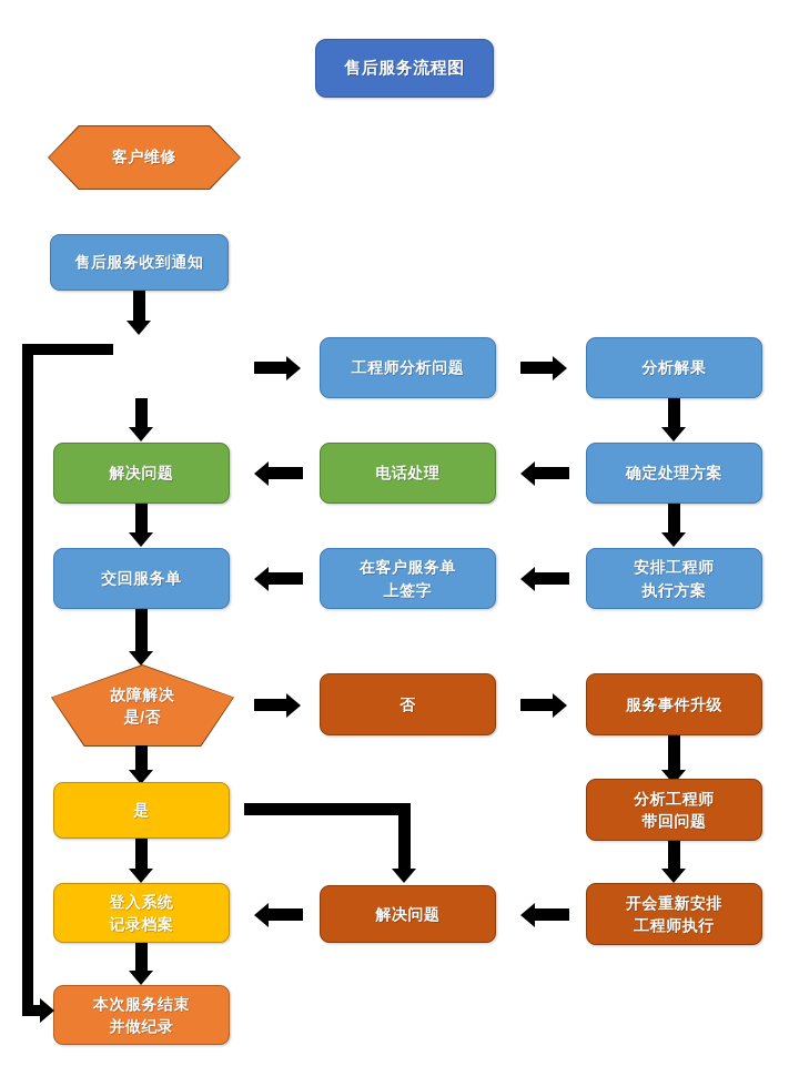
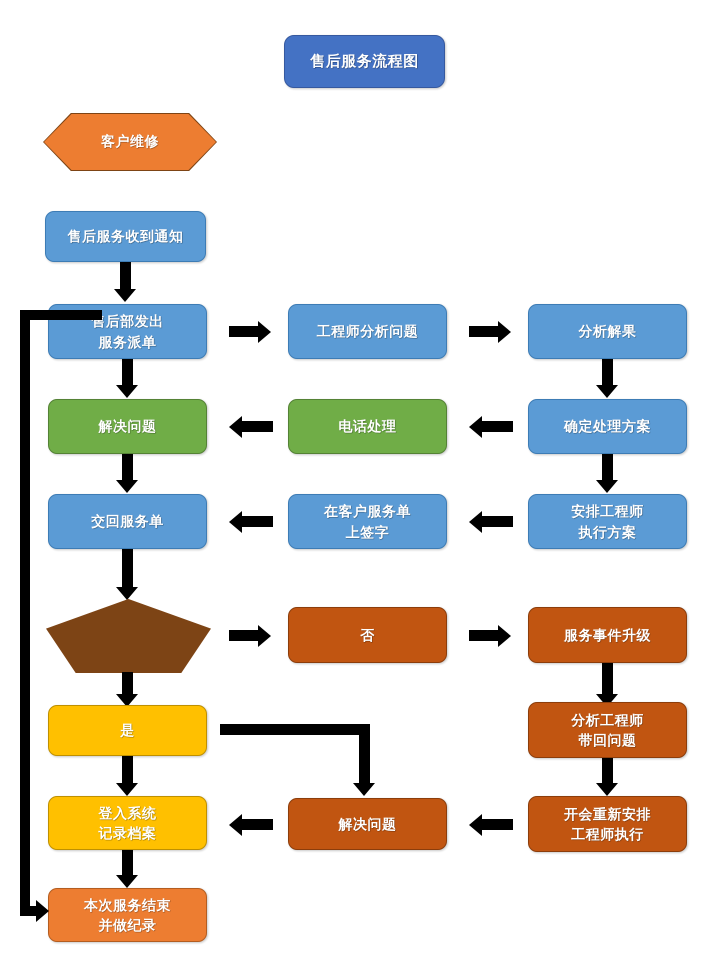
  售后服务流程图
  客户维修
  售后服务收到通知
+ 售后部发出
+ 服务派单
  工程师分析问题
  分析解果
  解决问题
  电话处理
  确定处理方案
  交回服务单
  在客户服务单
  上签字
  安排工程师
  执行方案
- 故障解决
- 是/否
  否
  服务事件升级
  是
  分析工程师
  带回问题
  登入系统
  记录档案
  解决问题
  开会重新安排
  工程师执行
  本次服务结束
  并做纪录
